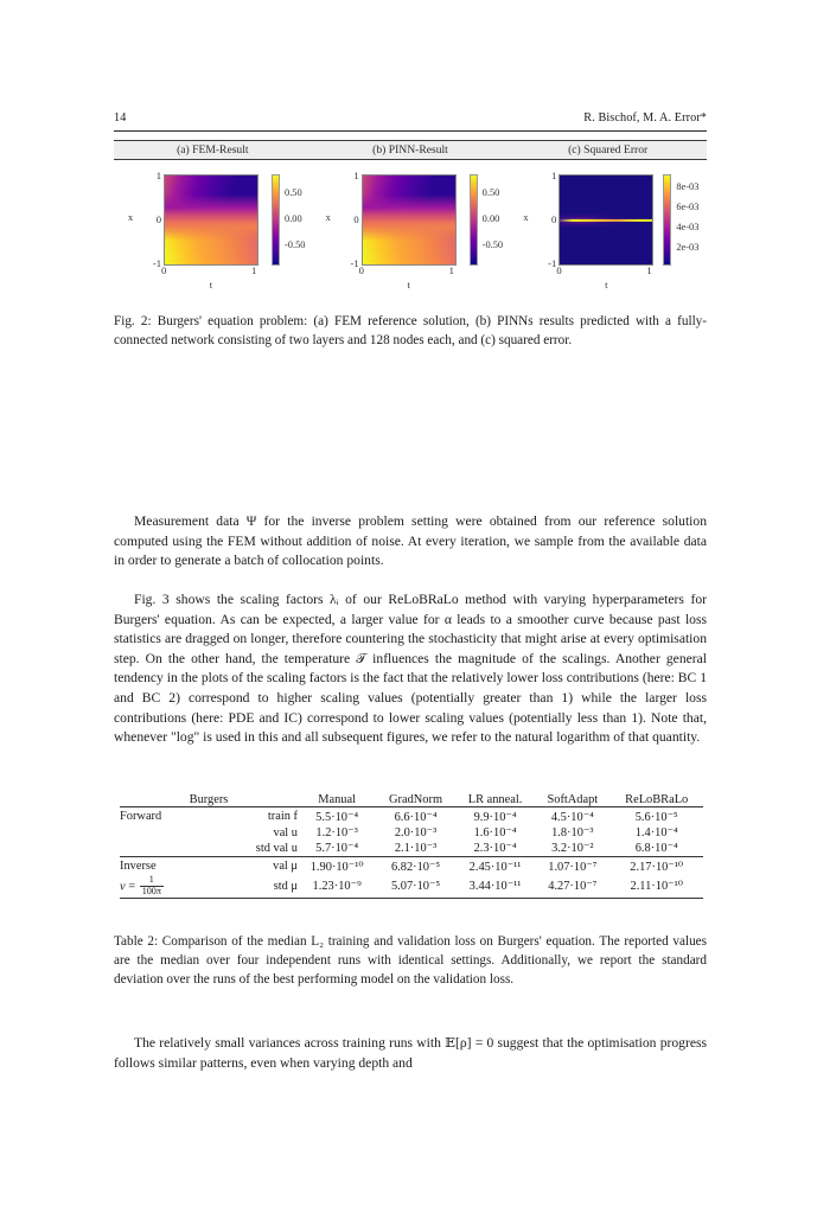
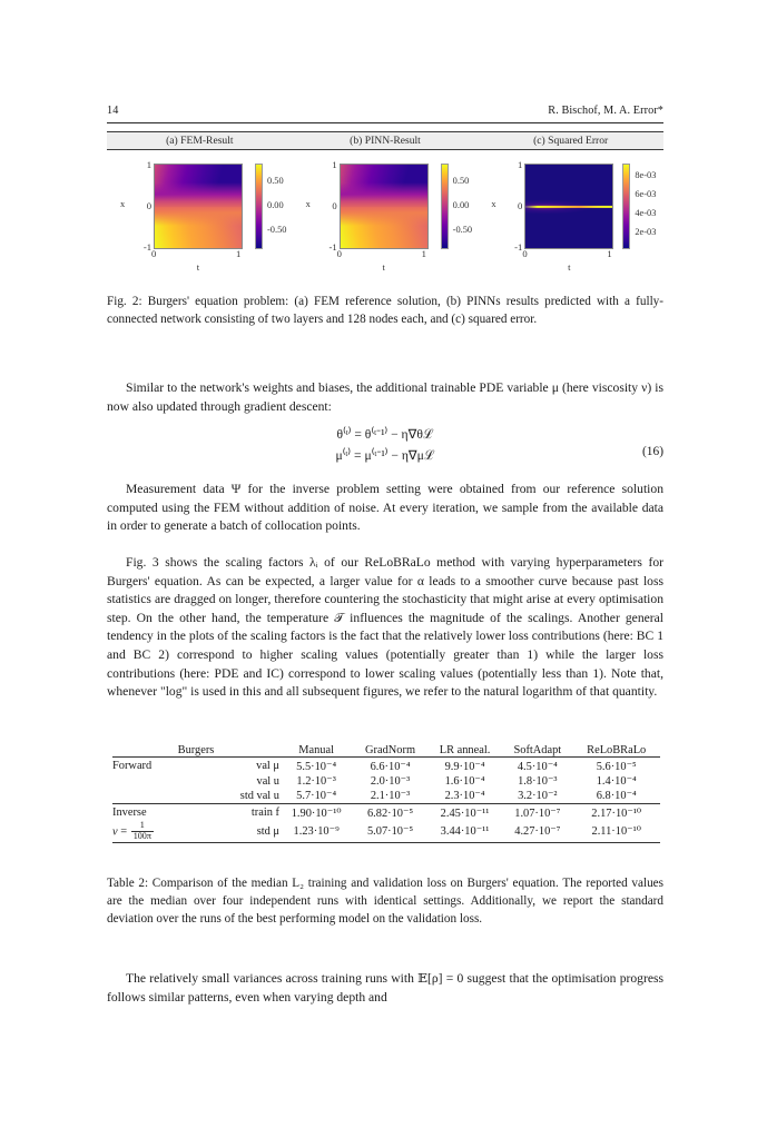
  14
  R. Bischof, M. A. Error*
  (a) FEM-Result
  (b) PINN-Result
  (c) Squared Error
  x
  1
  0
  -1
  0
  1
  t
  0.50
  0.00
  -0.50
  x
  1
  0
  -1
  0
  1
  t
  0.50
  0.00
  -0.50
  x
  1
  0
  -1
  0
  1
  t
  8e-03
  6e-03
  4e-03
  2e-03
  Fig. 2: Burgers' equation problem: (a) FEM reference solution, (b) PINNs results predicted with a fully-connected network consisting of two layers and 128 nodes each, and (c) squared error.
+ Similar to the network's weights and biases, the additional trainable PDE variable μ (here viscosity ν) is now also updated through gradient descent:
+ θ⁽ᵗ⁾ = θ⁽ᵗ⁻¹⁾ − η∇θℒ
+ μ⁽ᵗ⁾ = μ⁽ᵗ⁻¹⁾ − η∇μℒ
+ (16)
  Measurement data Ψ for the inverse problem setting were obtained from our reference solution computed using the FEM without addition of noise. At every iteration, we sample from the available data in order to generate a batch of collocation points.
  Fig. 3 shows the scaling factors λᵢ of our ReLoBRaLo method with varying hyperparameters for Burgers' equation. As can be expected, a larger value for α leads to a smoother curve because past loss statistics are dragged on longer, therefore countering the stochasticity that might arise at every optimisation step. On the other hand, the temperature 𝒯 influences the magnitude of the scalings. Another general tendency in the plots of the scaling factors is the fact that the relatively lower loss contributions (here: BC 1 and BC 2) correspond to higher scaling values (potentially greater than 1) while the larger loss contributions (here: PDE and IC) correspond to lower scaling values (potentially less than 1). Note that, whenever "log" is used in this and all subsequent figures, we refer to the natural logarithm of that quantity.
  Burgers	Manual	GradNorm	LR anneal.	SoftAdapt	ReLoBRaLo
- Forward	train f	5.5·10⁻⁴	6.6·10⁻⁴	9.9·10⁻⁴	4.5·10⁻⁴	5.6·10⁻⁵
+ Forward	val μ	5.5·10⁻⁴	6.6·10⁻⁴	9.9·10⁻⁴	4.5·10⁻⁴	5.6·10⁻⁵
  	val u	1.2·10⁻³	2.0·10⁻³	1.6·10⁻⁴	1.8·10⁻³	1.4·10⁻⁴
  	std val u	5.7·10⁻⁴	2.1·10⁻³	2.3·10⁻⁴	3.2·10⁻²	6.8·10⁻⁴
- Inverse	val μ	1.90·10⁻¹⁰	6.82·10⁻⁵	2.45·10⁻¹¹	1.07·10⁻⁷	2.17·10⁻¹⁰
+ Inverse	train f	1.90·10⁻¹⁰	6.82·10⁻⁵	2.45·10⁻¹¹	1.07·10⁻⁷	2.17·10⁻¹⁰
  ν = 1100π	std μ	1.23·10⁻⁹	5.07·10⁻⁵	3.44·10⁻¹¹	4.27·10⁻⁷	2.11·10⁻¹⁰
  Table 2: Comparison of the median L₂ training and validation loss on Burgers' equation. The reported values are the median over four independent runs with identical settings. Additionally, we report the standard deviation over the runs of the best performing model on the validation loss.
  The relatively small variances across training runs with 𝔼[ρ] = 0 suggest that the optimisation progress follows similar patterns, even when varying depth and
